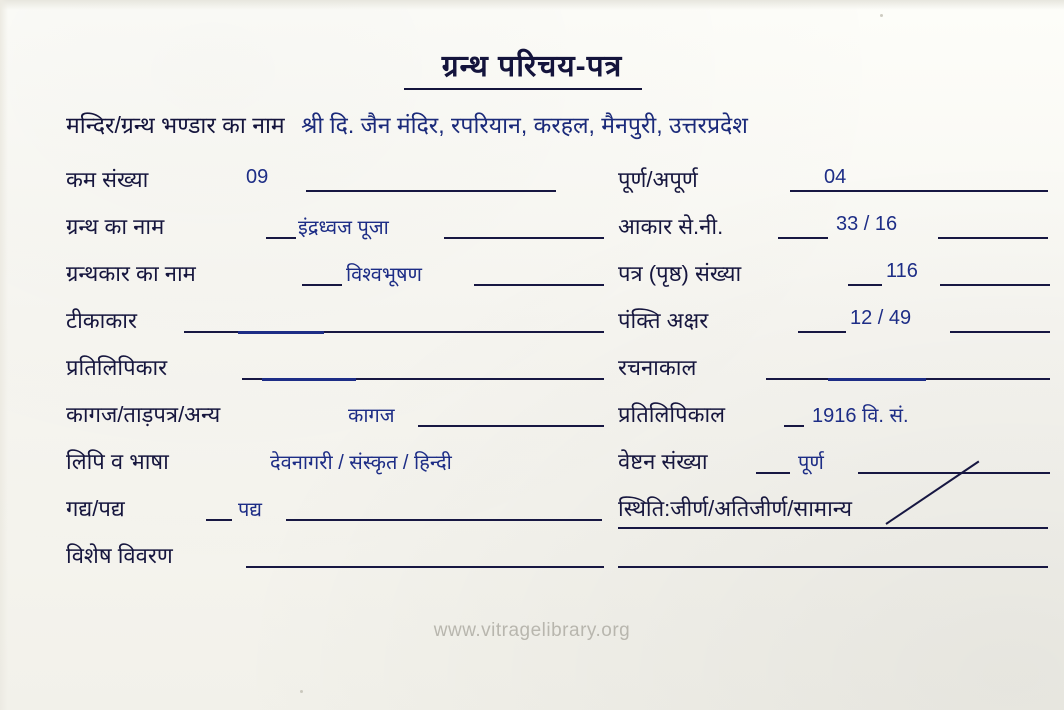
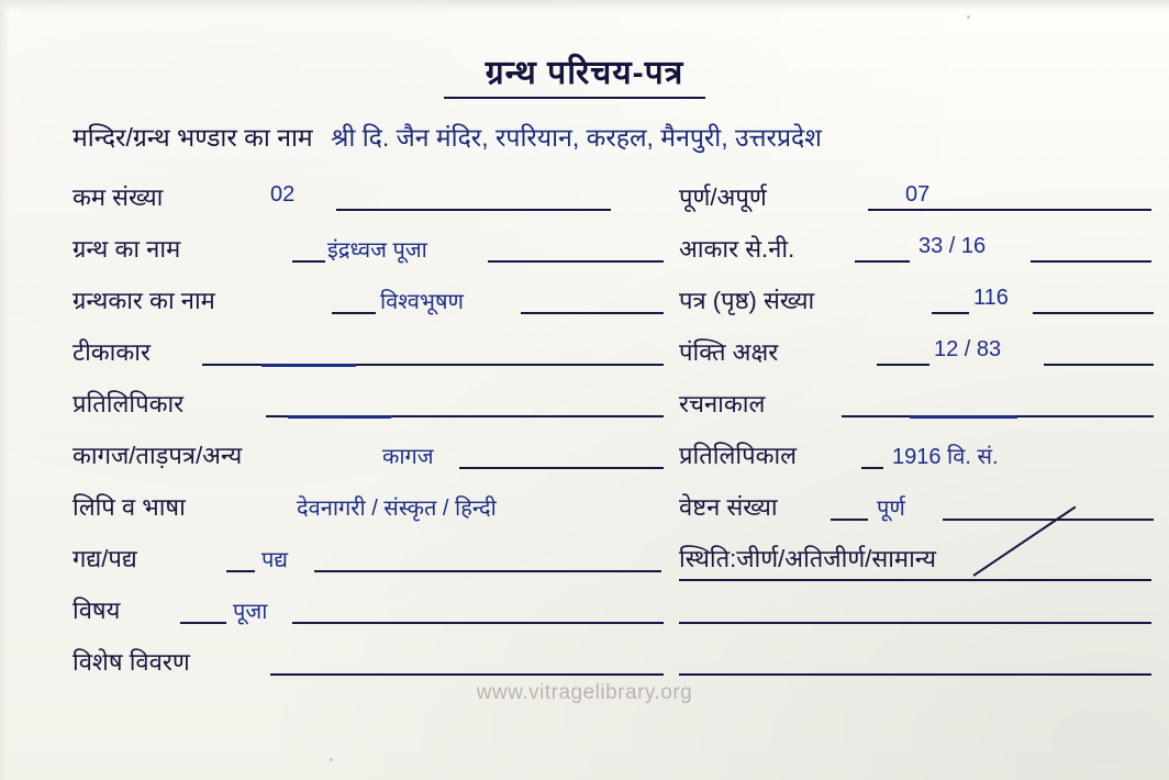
  ग्रन्थ परिचय-पत्र
  मन्दिर/ग्रन्थ भण्डार का नाम श्री दि. जैन मंदिर, रपरियान, करहल, मैनपुरी, उत्तरप्रदेश
  कम संख्या
- 09
+ 02
  पूर्ण/अपूर्ण
- 04
+ 07
  ग्रन्थ का नाम
  इंद्रध्वज पूजा
  आकार से.नी.
  33 / 16
  ग्रन्थकार का नाम
  विश्वभूषण
  पत्र (पृष्ठ) संख्या
  116
  टीकाकार
  पंक्ति अक्षर
- 12 / 49
+ 12 / 83
  प्रतिलिपिकार
  रचनाकाल
  कागज/ताड़पत्र/अन्य
  कागज
  प्रतिलिपिकाल
  1916 वि. सं.
  लिपि व भाषा
  देवनागरी / संस्कृत / हिन्दी
  वेष्टन संख्या
  पूर्ण
  गद्य/पद्य
  पद्य
  स्थिति:जीर्ण/अतिजीर्ण/सामान्य
+ विषय
+ पूजा
  विशेष विवरण
  www.vitragelibrary.org
